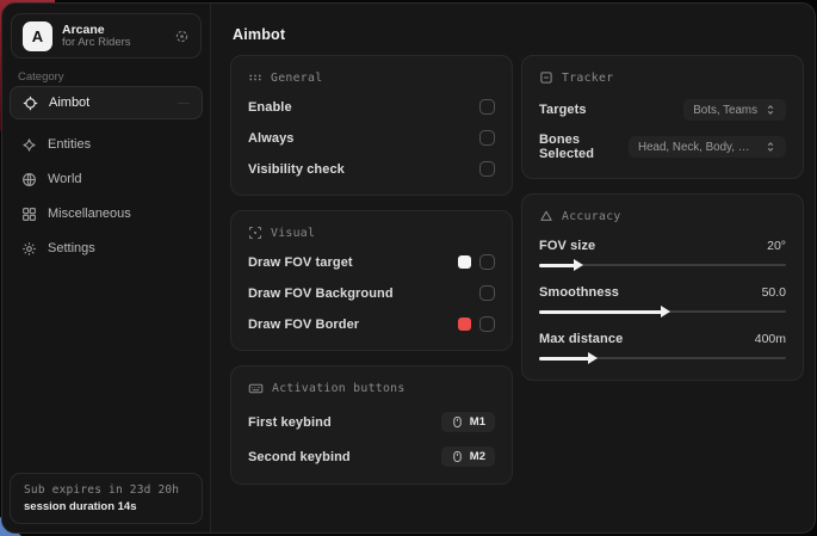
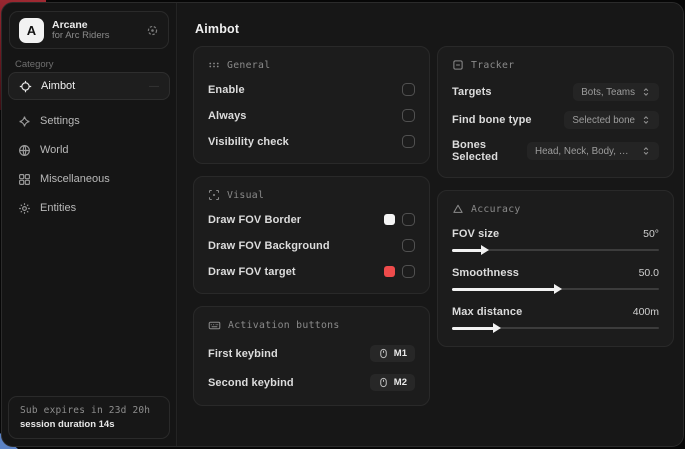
  A
  Arcane
  for Arc Riders
  Category
  Aimbot
- Entities
+ Settings
  World
  Miscellaneous
- Settings
+ Entities
  Sub expires in 23d 20h
  session duration 14s
  Aimbot
  General
  Enable
  Always
  Visibility check
  Visual
- Draw FOV target
+ Draw FOV Border
  Draw FOV Background
- Draw FOV Border
+ Draw FOV target
  Activation buttons
  First keybind
  M1
  Second keybind
  M2
  Tracker
  Targets
  Bots, Teams
+ Find bone type
+ Selected bone
  Bones Selected
  Head, Neck, Body, Pe..
  Accuracy
  FOV size
- 20°
+ 50°
  Smoothness
  50.0
  Max distance
  400m
